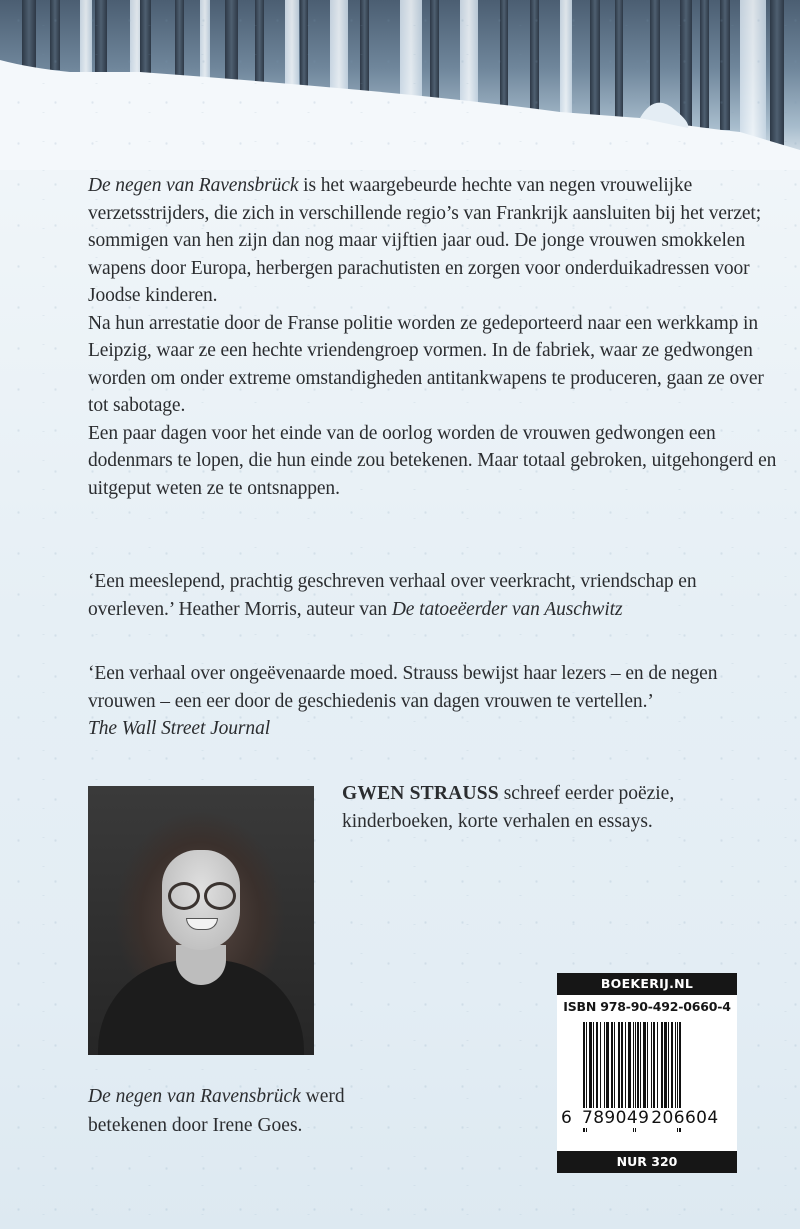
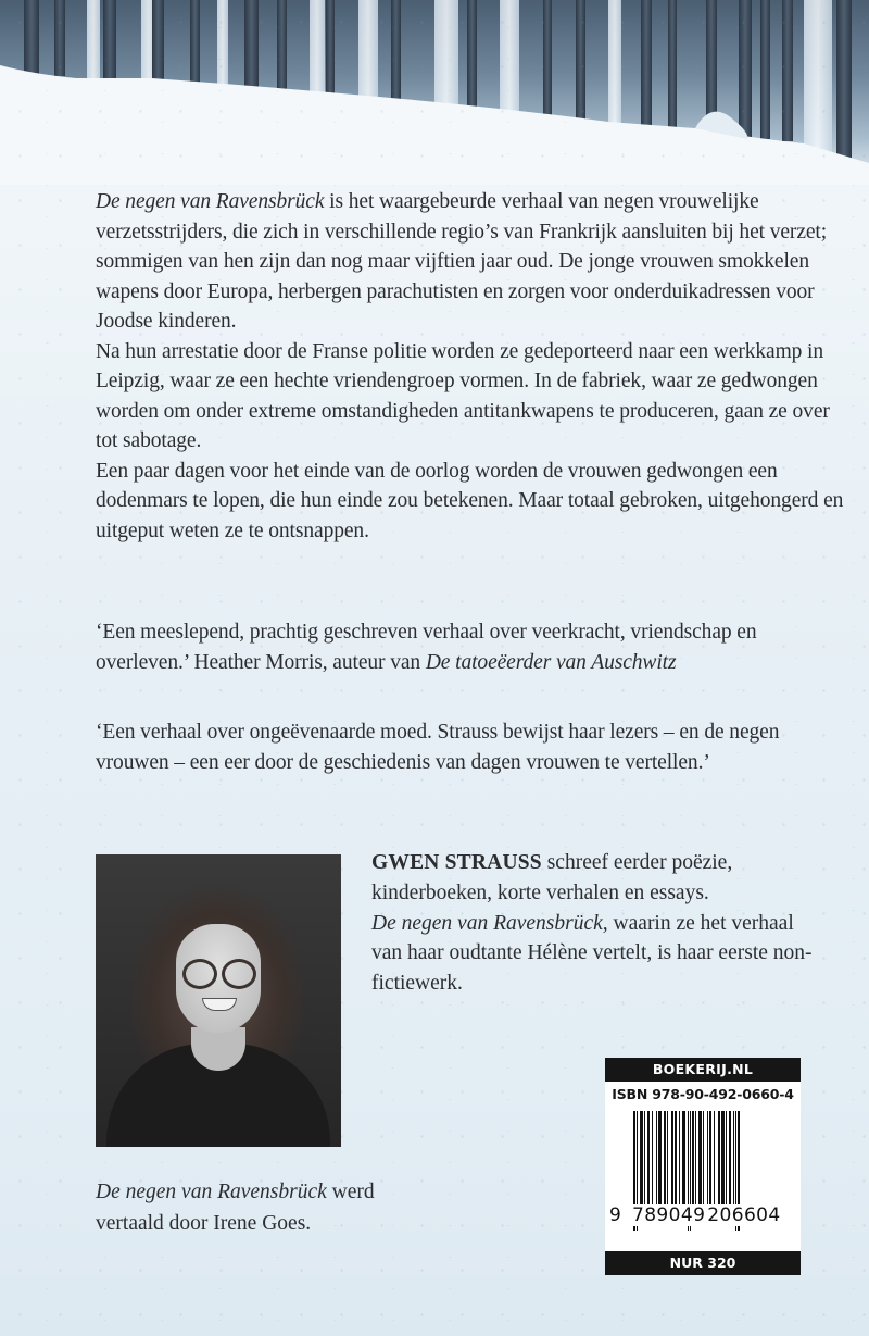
- De negen van Ravensbrück is het waargebeurde hechte van negen vrouwelijke verzetsstrijders, die zich in verschillende regio’s van Frankrijk aansluiten bij het verzet; sommigen van hen zijn dan nog maar vijftien jaar oud. De jonge vrouwen smokkelen wapens door Europa, herbergen parachutisten en zorgen voor onderduikadressen voor Joodse kinderen.
+ De negen van Ravensbrück is het waargebeurde verhaal van negen vrouwelijke verzetsstrijders, die zich in verschillende regio’s van Frankrijk aansluiten bij het verzet; sommigen van hen zijn dan nog maar vijftien jaar oud. De jonge vrouwen smokkelen wapens door Europa, herbergen parachutisten en zorgen voor onderduikadressen voor Joodse kinderen.
  Na hun arrestatie door de Franse politie worden ze gedeporteerd naar een werkkamp in Leipzig, waar ze een hechte vriendengroep vormen. In de fabriek, waar ze gedwongen worden om onder extreme omstandigheden antitankwapens te produceren, gaan ze over tot sabotage.
  Een paar dagen voor het einde van de oorlog worden de vrouwen gedwongen een dodenmars te lopen, die hun einde zou betekenen. Maar totaal gebroken, uitgehongerd en uitgeput weten ze te ontsnappen.
  ‘Een meeslepend, prachtig geschreven verhaal over veerkracht, vriendschap en overleven.’ Heather Morris, auteur van De tatoeëerder van Auschwitz
  ‘Een verhaal over ongeëvenaarde moed. Strauss bewijst haar lezers – en de negen vrouwen – een eer door de geschiedenis van dagen vrouwen te vertellen.’
- The Wall Street Journal
  GWEN STRAUSS schreef eerder poëzie, kinderboeken, korte verhalen en essays.
+ De negen van Ravensbrück, waarin ze het verhaal van haar oudtante Hélène vertelt, is haar eerste non-fictiewerk.
- De negen van Ravensbrück werd betekenen door Irene Goes.
+ De negen van Ravensbrück werd vertaald door Irene Goes.
  BOEKERIJ.NL
  ISBN 978-90-492-0660-4
- 6 789049206604
+ 9 789049206604
  NUR 320
